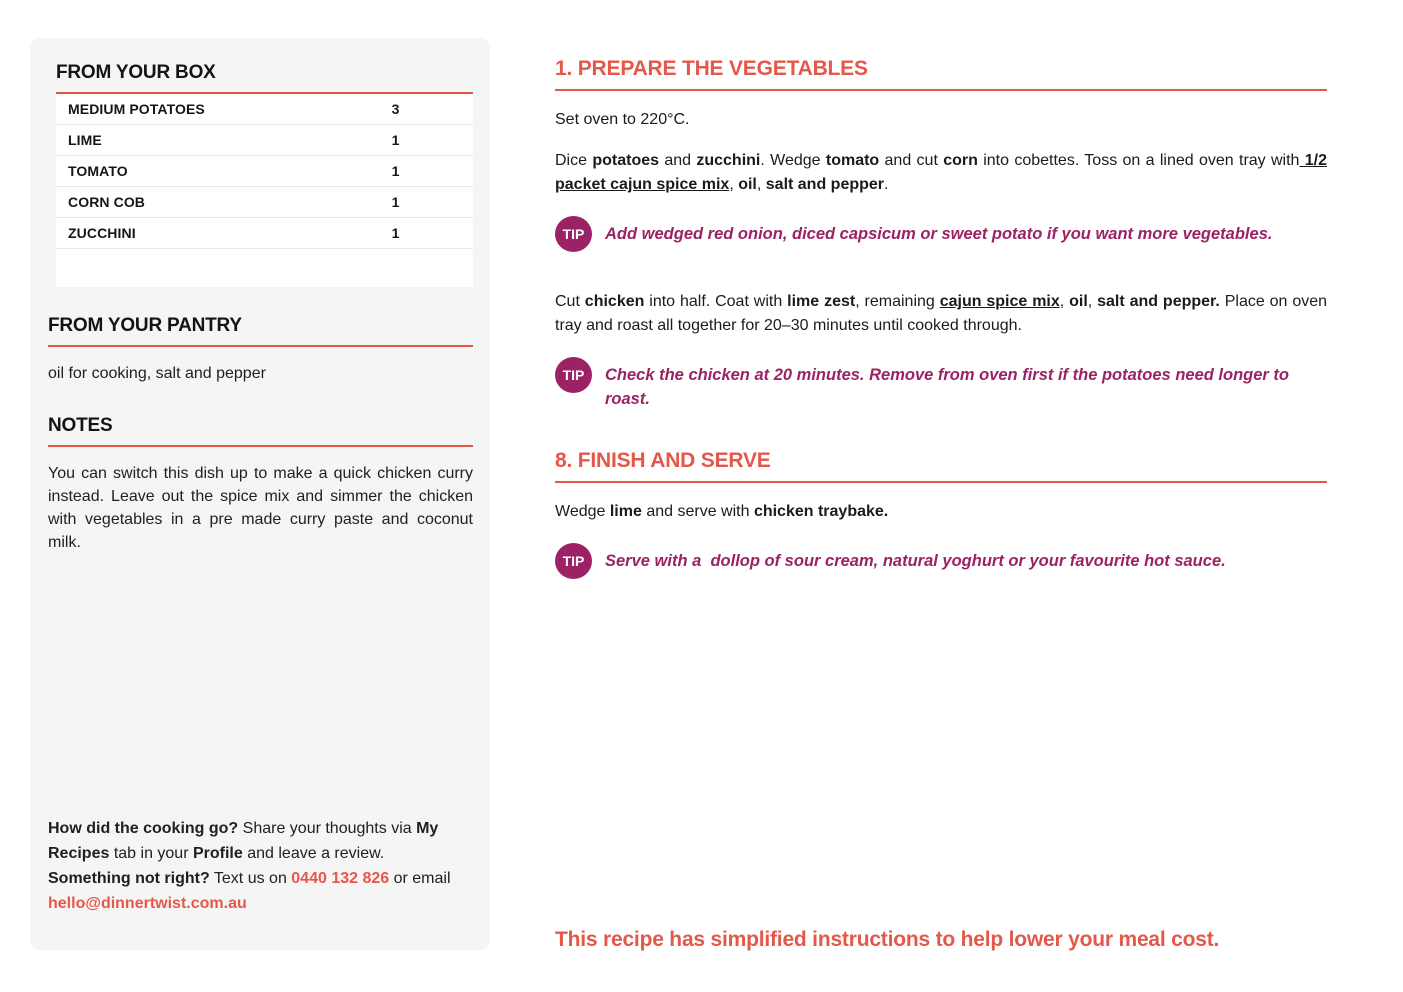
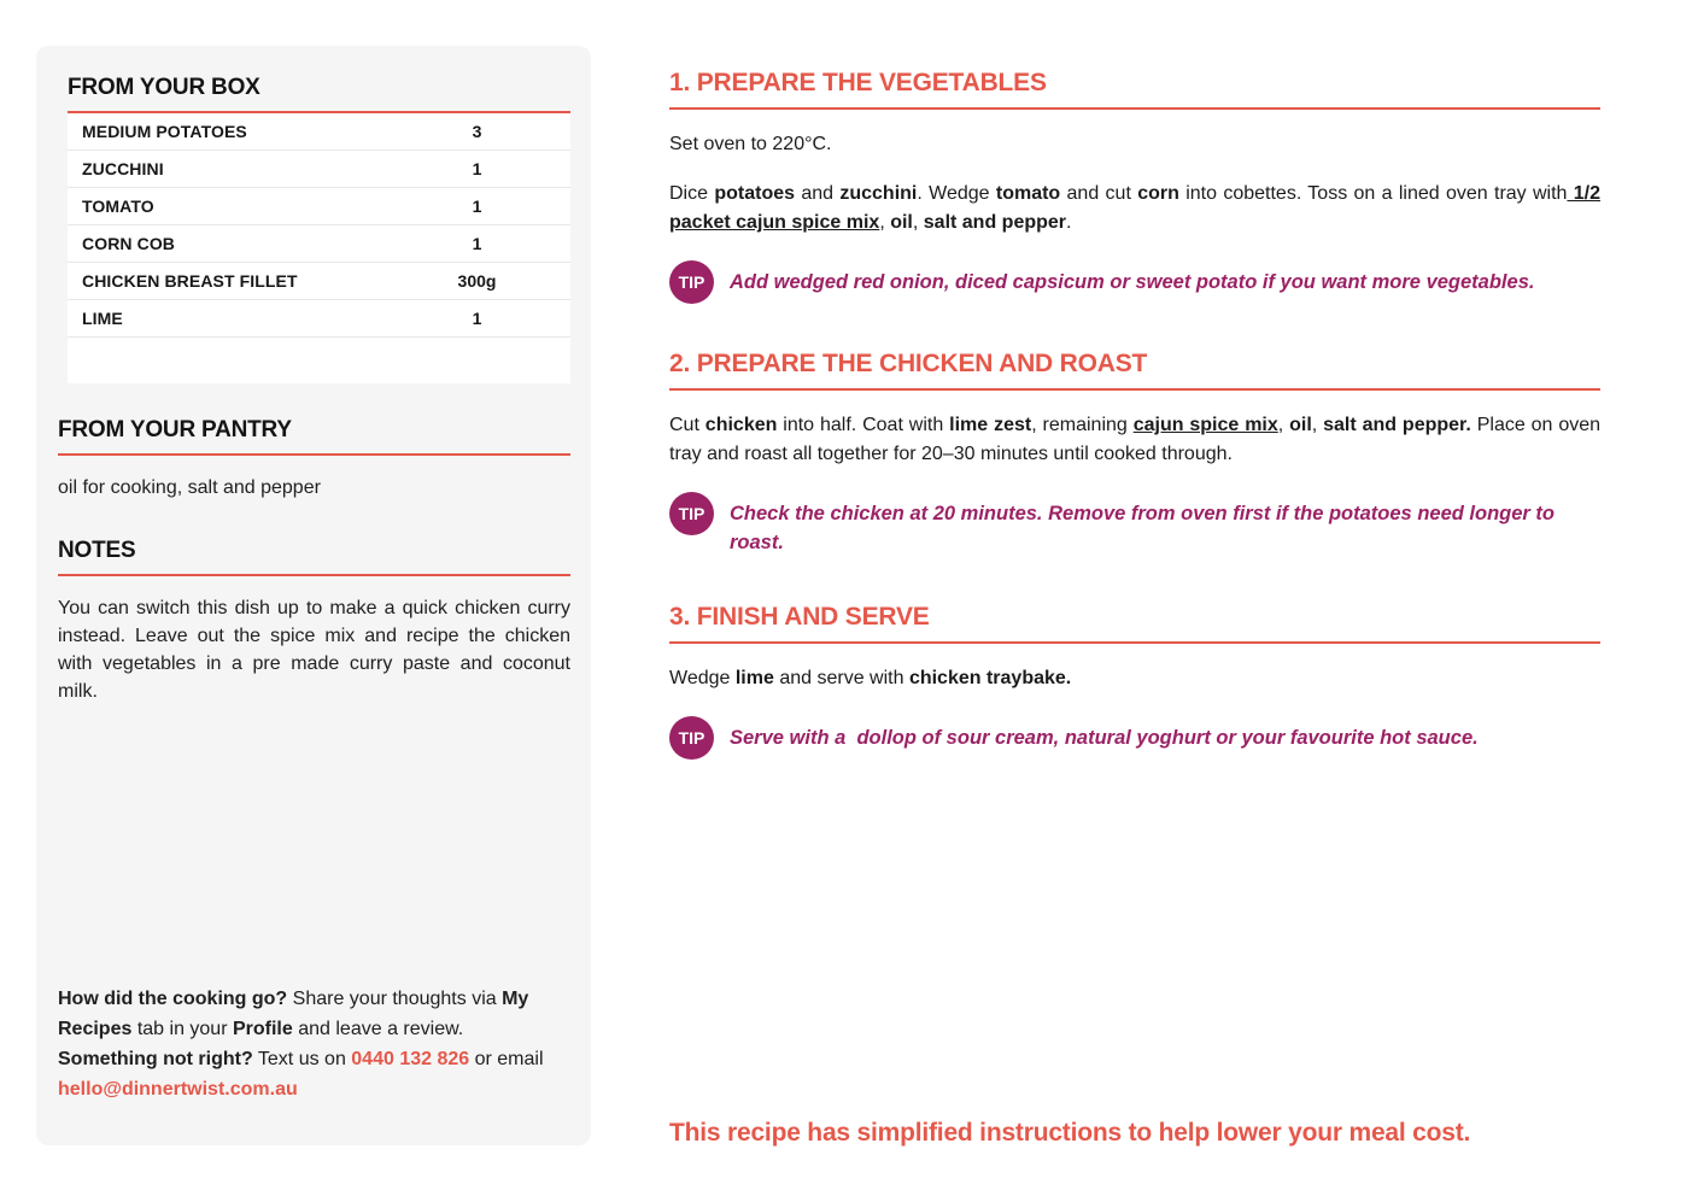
  FROM YOUR BOX
  MEDIUM POTATOES
  3
- LIME
+ ZUCCHINI
  1
  TOMATO
  1
  CORN COB
  1
+ CHICKEN BREAST FILLET
+ 300g
- ZUCCHINI
+ LIME
  1
  FROM YOUR PANTRY
  oil for cooking, salt and pepper
  NOTES
- You can switch this dish up to make a quick chicken curry instead. Leave out the spice mix and simmer the chicken with vegetables in a pre made curry paste and coconut milk.
+ You can switch this dish up to make a quick chicken curry instead. Leave out the spice mix and recipe the chicken with vegetables in a pre made curry paste and coconut milk.
  How did the cooking go? Share your thoughts via My Recipes tab in your Profile and leave a review. Something not right? Text us on 0440 132 826 or email hello@dinnertwist.com.au
  1. PREPARE THE VEGETABLES
  Set oven to 220°C.
  Dice potatoes and zucchini. Wedge tomato and cut corn into cobettes. Toss on a lined oven tray with 1/2 packet cajun spice mix, oil, salt and pepper.
  TIP
  Add wedged red onion, diced capsicum or sweet potato if you want more vegetables.
+ 2. PREPARE THE CHICKEN AND ROAST
  Cut chicken into half. Coat with lime zest, remaining cajun spice mix, oil, salt and pepper. Place on oven tray and roast all together for 20–30 minutes until cooked through.
  TIP
  Check the chicken at 20 minutes. Remove from oven first if the potatoes need longer to roast.
- 8. FINISH AND SERVE
+ 3. FINISH AND SERVE
  Wedge lime and serve with chicken traybake.
  TIP
  Serve with a dollop of sour cream, natural yoghurt or your favourite hot sauce.
  This recipe has simplified instructions to help lower your meal cost.
